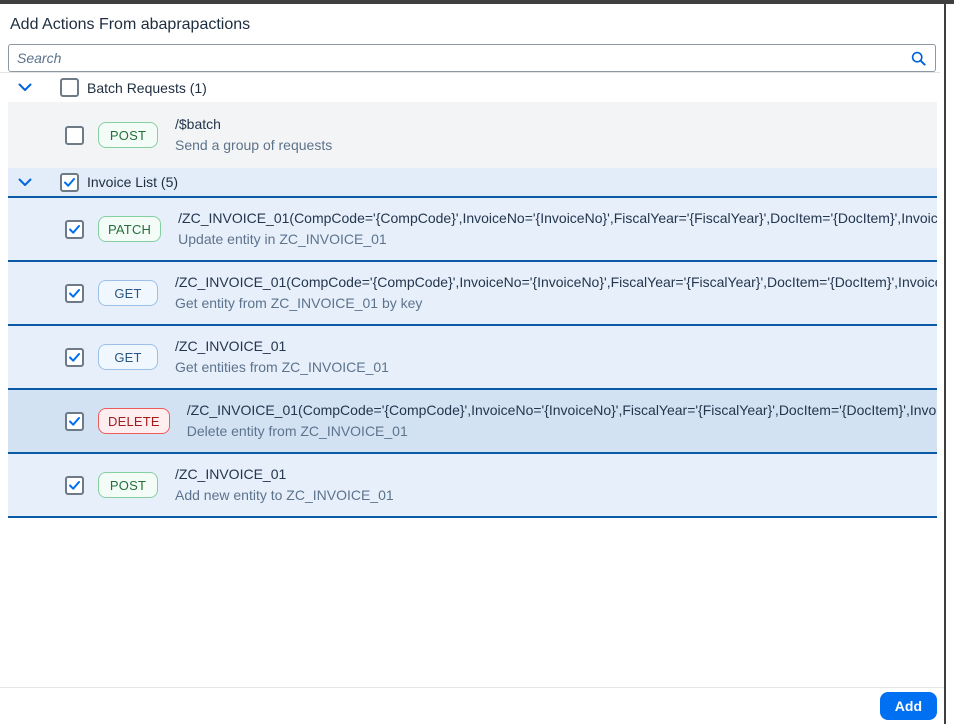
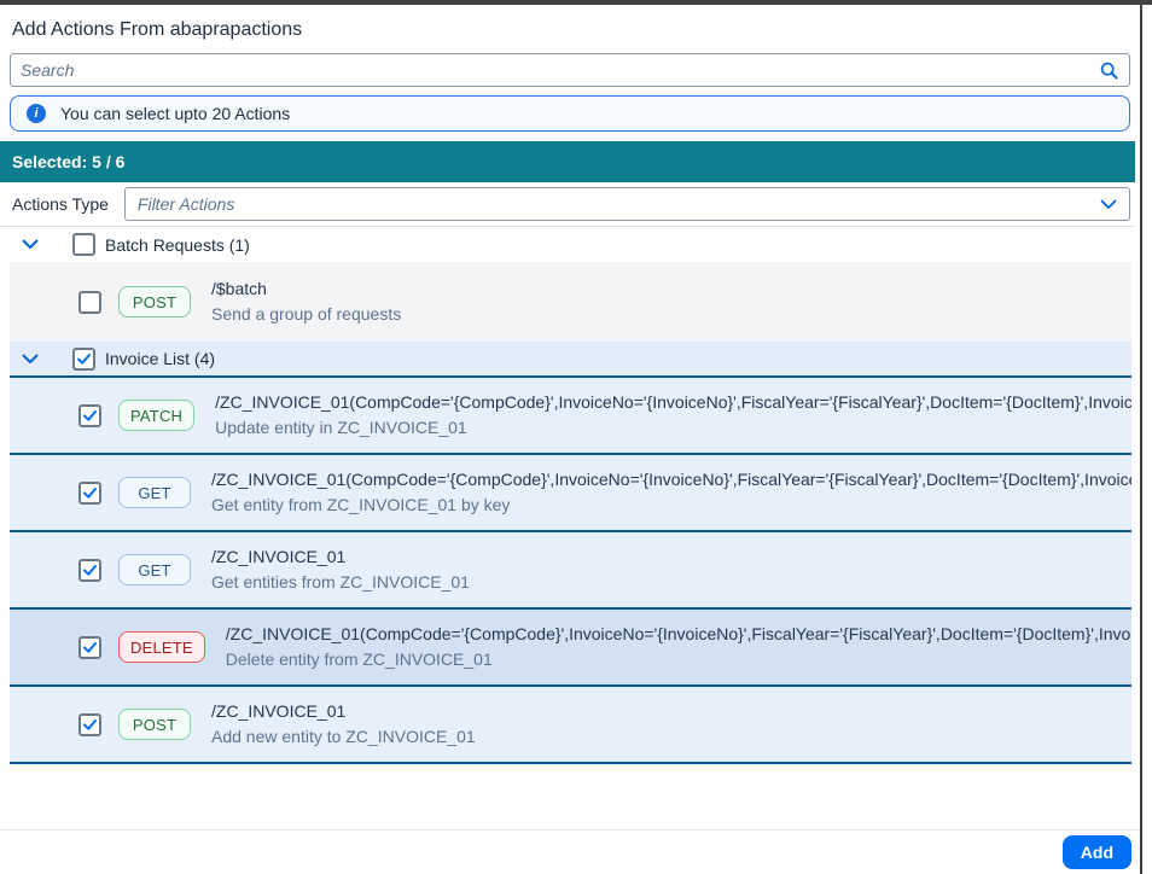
  Add Actions From abaprapactions
  Search
+ i
+ You can select upto 20 Actions
+ Selected: 5 / 6
+ Actions Type
+ Filter Actions
  Batch Requests (1)
  POST
  /$batch
  Send a group of requests
- Invoice List (5)
+ Invoice List (4)
  PATCH
  /ZC_INVOICE_01(CompCode='{CompCode}',InvoiceNo='{InvoiceNo}',FiscalYear='{FiscalYear}',DocItem='{DocItem}',Invoic
  Update entity in ZC_INVOICE_01
  GET
  /ZC_INVOICE_01(CompCode='{CompCode}',InvoiceNo='{InvoiceNo}',FiscalYear='{FiscalYear}',DocItem='{DocItem}',Invoic
  Get entity from ZC_INVOICE_01 by key
  GET
  /ZC_INVOICE_01
  Get entities from ZC_INVOICE_01
  DELETE
  /ZC_INVOICE_01(CompCode='{CompCode}',InvoiceNo='{InvoiceNo}',FiscalYear='{FiscalYear}',DocItem='{DocItem}',Invo
  Delete entity from ZC_INVOICE_01
  POST
  /ZC_INVOICE_01
  Add new entity to ZC_INVOICE_01
  Add
